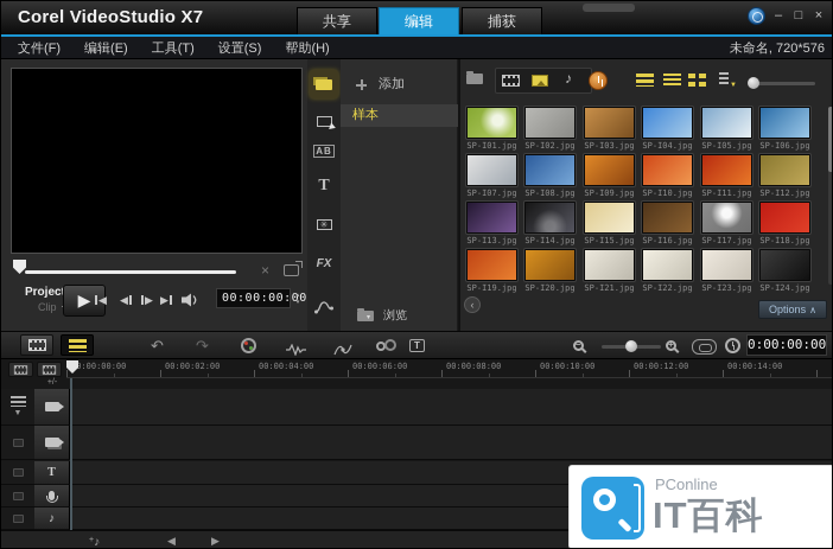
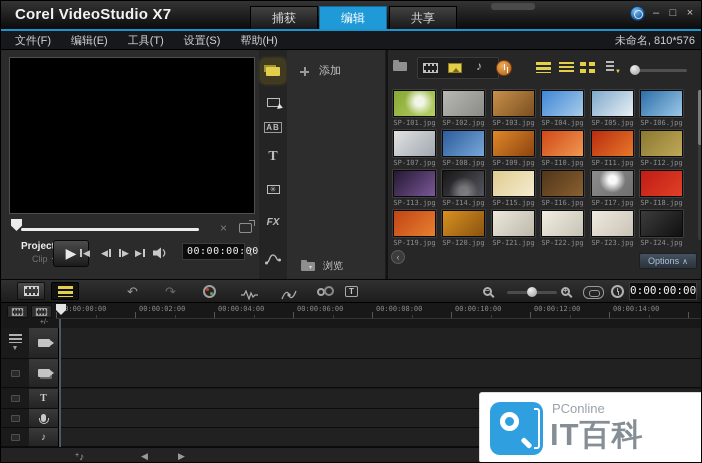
  Corel VideoStudio X7
- 共享
+ 捕获
  编辑
- 捕获
+ 共享
  –
  □
  ×
  文件(F) 编辑(E) 工具(T) 设置(S) 帮助(H)
- 未命名, 720*576
+ 未命名, 810*576
  ×
  Projec
  Clip
  ▶
  ◀
  ◀
  ▶
  ▶
  00:00:00:0
  AB
  T
  ✳
  FX
  添加
- 样本
  浏览
  ♪
  SP-I01.jpg
  SP-I02.jpg
  SP-I03.jpg
  SP-I04.jpg
  SP-I05.jpg
  SP-I06.jpg
  SP-I07.jpg
  SP-I08.jpg
  SP-I09.jpg
  SP-I10.jpg
  SP-I11.jpg
  SP-I12.jpg
  SP-I13.jpg
  SP-I14.jpg
  SP-I15.jpg
  SP-I16.jpg
  SP-I17.jpg
  SP-I18.jpg
  SP-I19.jpg
  SP-I20.jpg
  SP-I21.jpg
  SP-I22.jpg
  SP-I23.jpg
  SP-I24.jpg
  ‹
  Options ∧
  ↶
  ↷
  T
  –
  +
  0:00:00:00
  0:00:00:00
  00:00:02:00
  00:00:04:00
  00:00:06:00
  00:00:08:00
  00:00:10:00
  00:00:12:00
  00:00:14:00
  T
  ♪
  ◀
  ▶
  PConline
  IT百科
